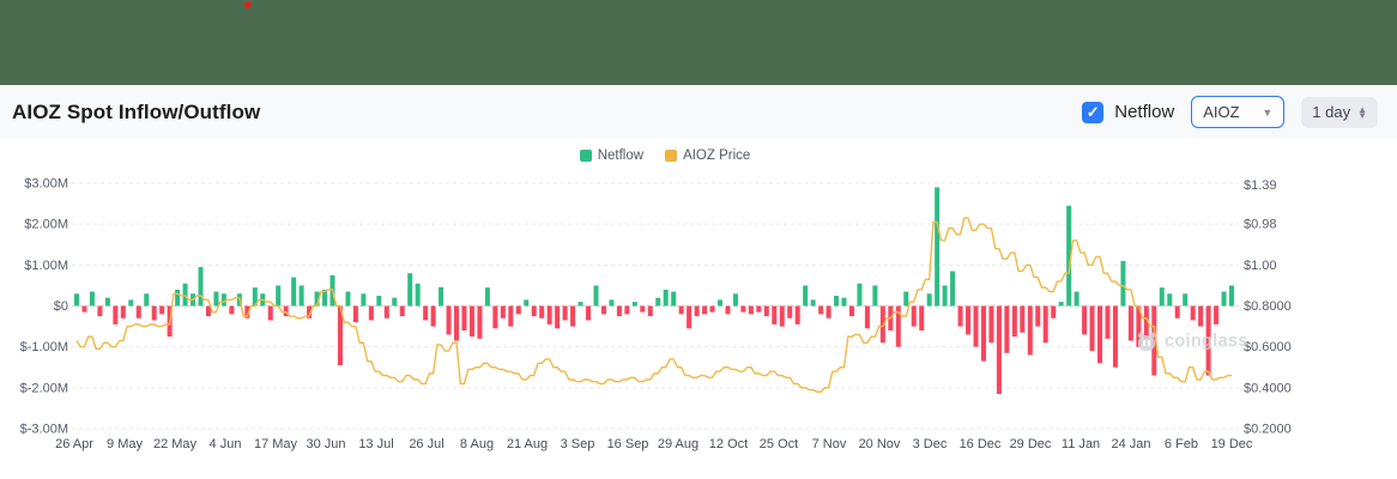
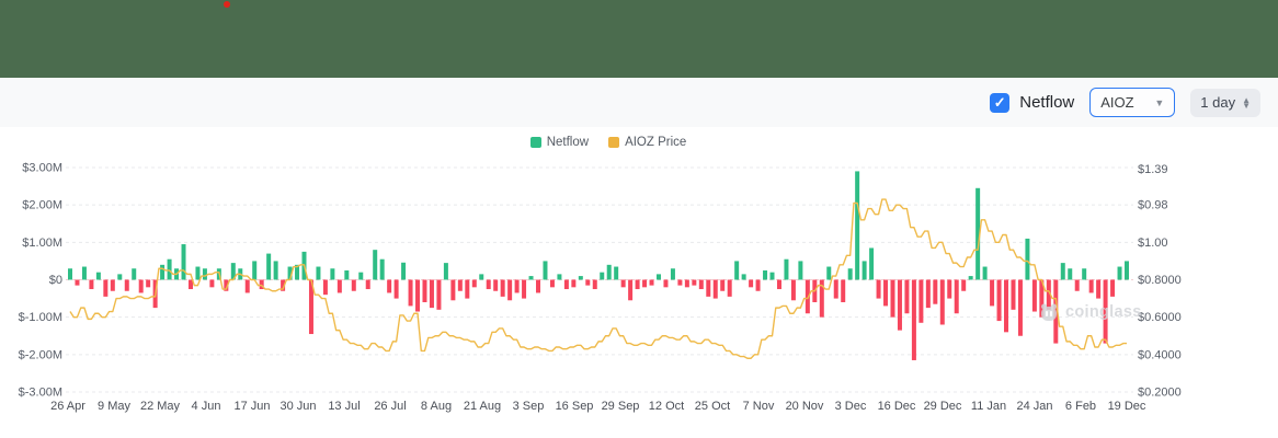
- AIOZ Spot Inflow/Outflow
  ✓
  Netflow
  AIOZ
  ▼
  1 day
  ▲
  ▼
  Netflow
  AIOZ Price
  $3.00M
  $2.00M
  $1.00M
  $0
  $-1.00M
  $-2.00M
  $-3.00M
  $1.39
  $0.98
  $1.00
  $0.8000
  $0.6000
  $0.4000
  $0.2000
  26 Apr
  9 May
  22 May
  4 Jun
- 17 May
+ 17 Jun
  30 Jun
  13 Jul
  26 Jul
  8 Aug
  21 Aug
  3 Sep
  16 Sep
- 29 Aug
+ 29 Sep
  12 Oct
  25 Oct
  7 Nov
  20 Nov
  3 Dec
  16 Dec
  29 Dec
  11 Jan
  24 Jan
  6 Feb
  19 Dec
  coinglass
